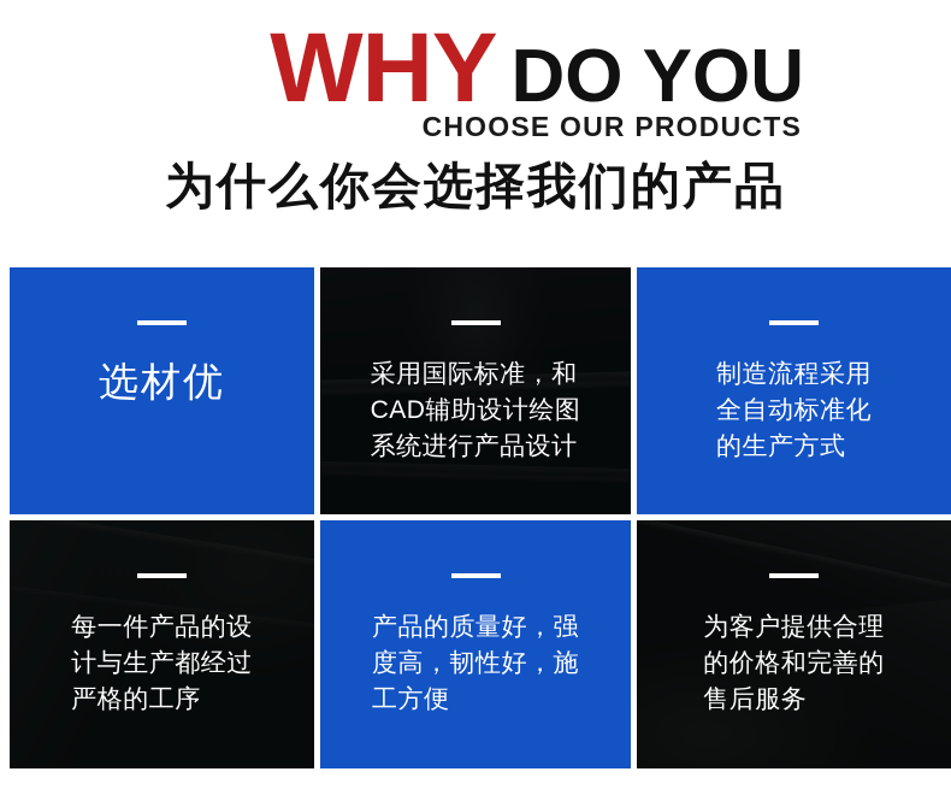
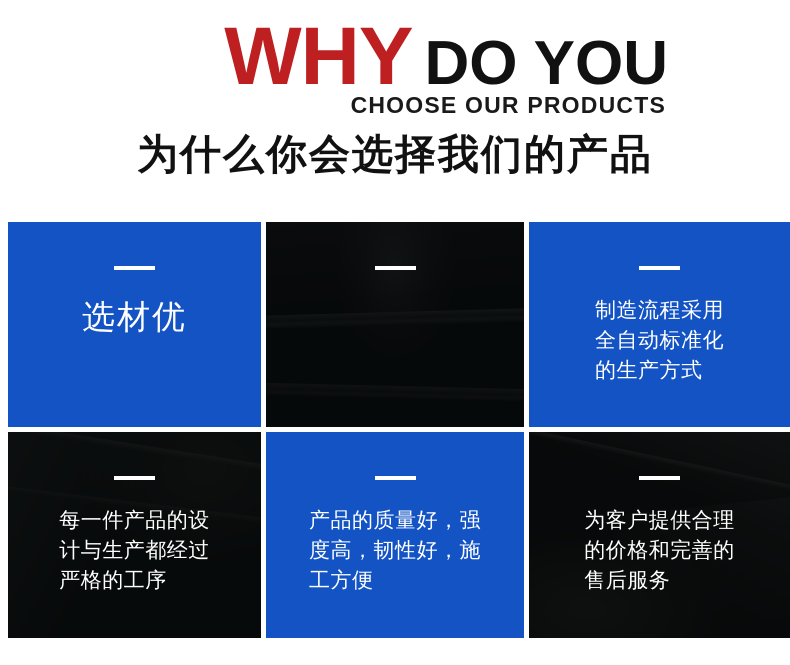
  WHY DO YOU
  CHOOSE OUR PRODUCTS
  为什么你会选择我们的产品
  选材优
- 采用国际标准，和
- CAD辅助设计绘图
- 系统进行产品设计
  制造流程采用
  全自动标准化
  的生产方式
  每一件产品的设
  计与生产都经过
  严格的工序
  产品的质量好，强
  度高，韧性好，施
  工方便
  为客户提供合理
  的价格和完善的
  售后服务
